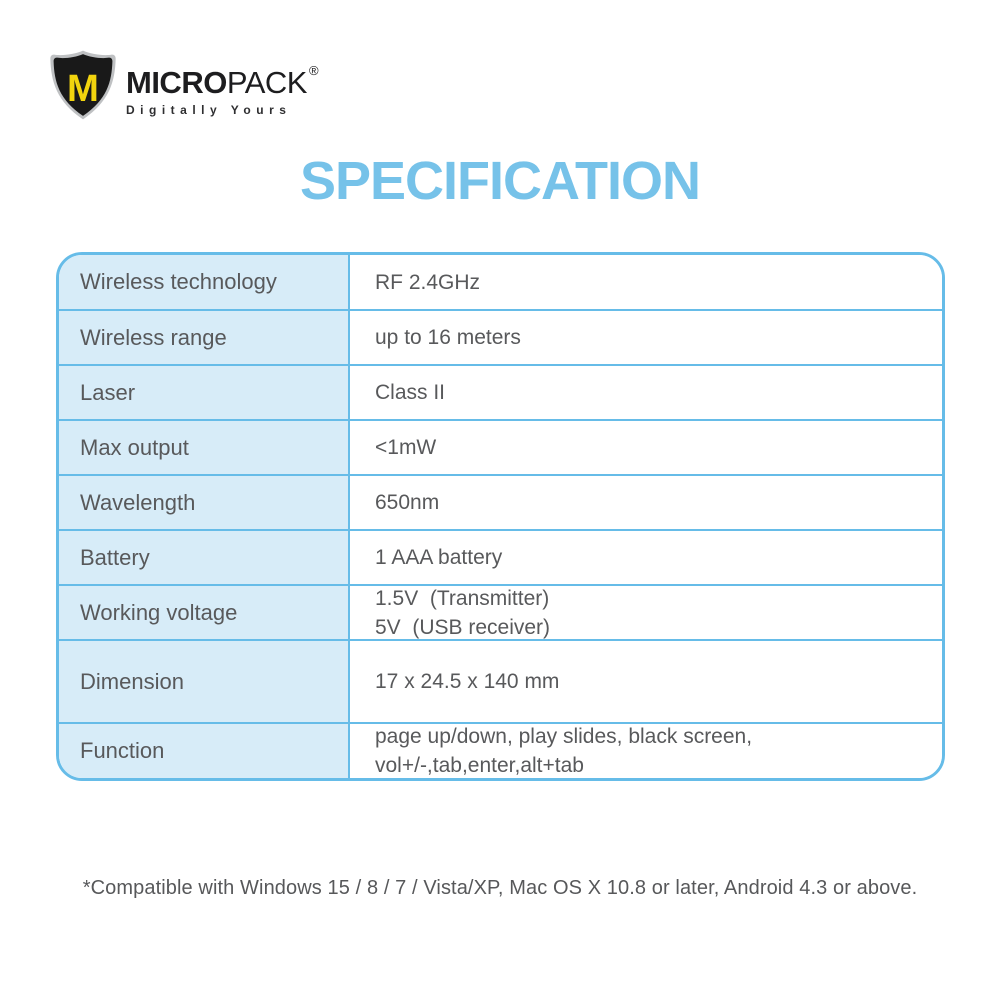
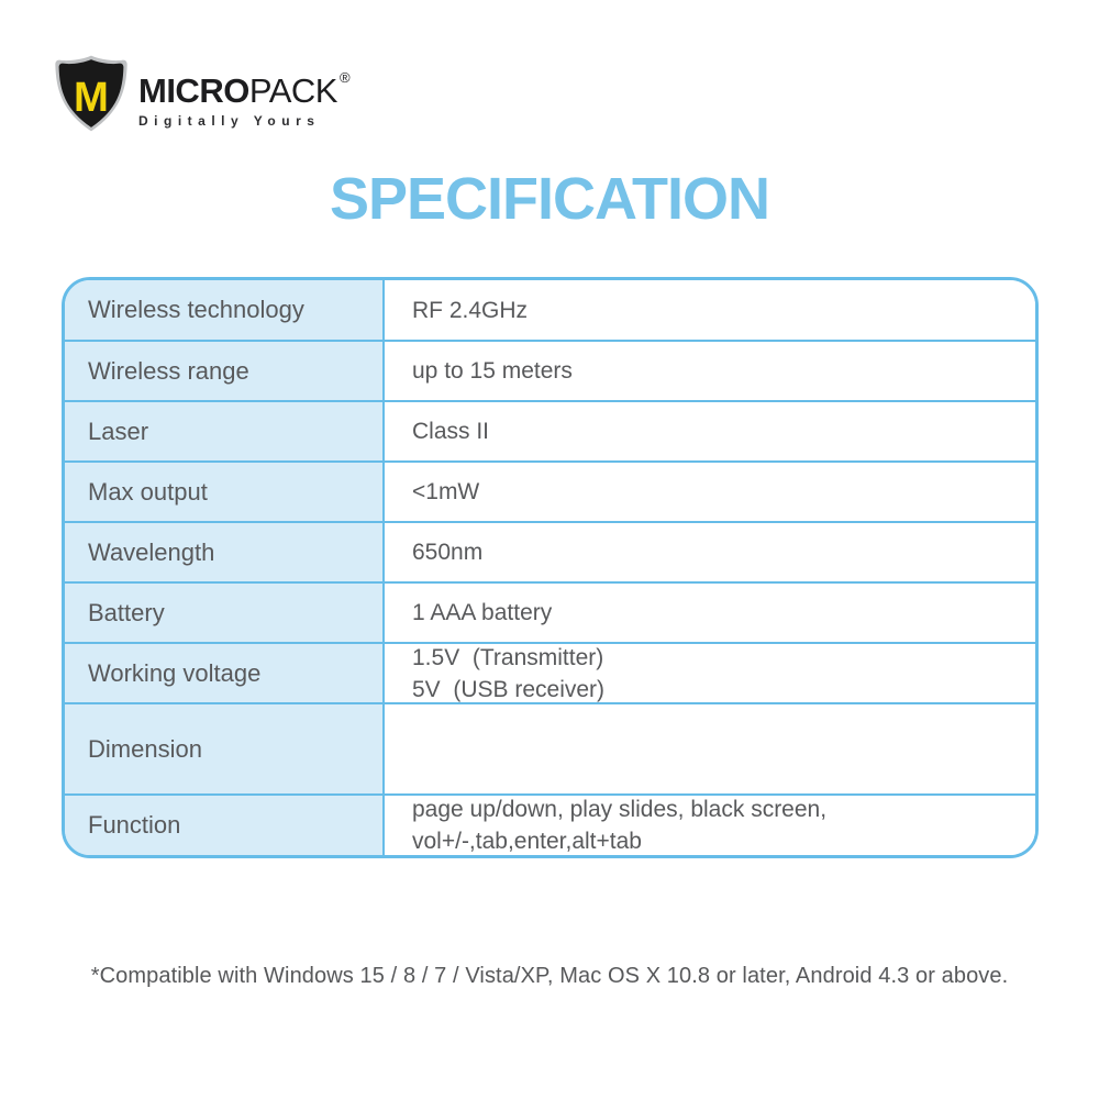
  M
  MICROPACK ®
  Digitally Yours
  SPECIFICATION
  Wireless technology
  RF 2.4GHz
  Wireless range
- up to 16 meters
+ up to 15 meters
  Laser
  Class II
  Max output
  <1mW
  Wavelength
  650nm
  Battery
  1 AAA battery
  Working voltage
  1.5V (Transmitter)
  5V (USB receiver)
  Dimension
- 17 x 24.5 x 140 mm
  Function
  page up/down, play slides, black screen,
  vol+/-,tab,enter,alt+tab
  *Compatible with Windows 15 / 8 / 7 / Vista/XP, Mac OS X 10.8 or later, Android 4.3 or above.
